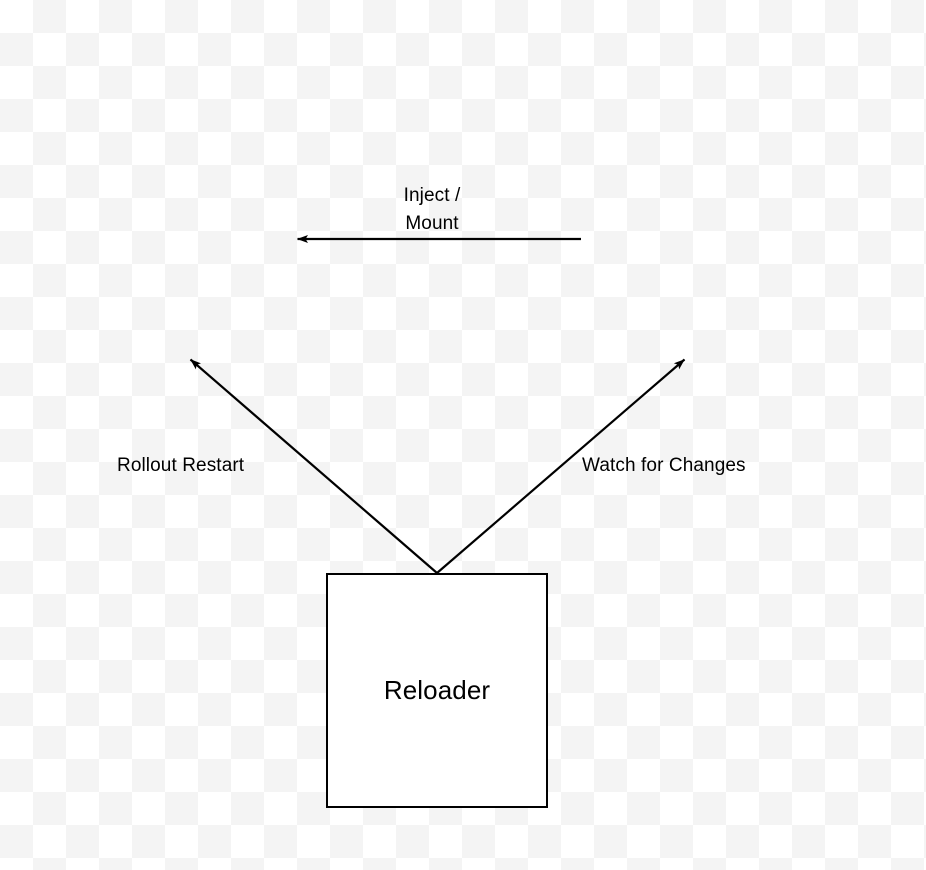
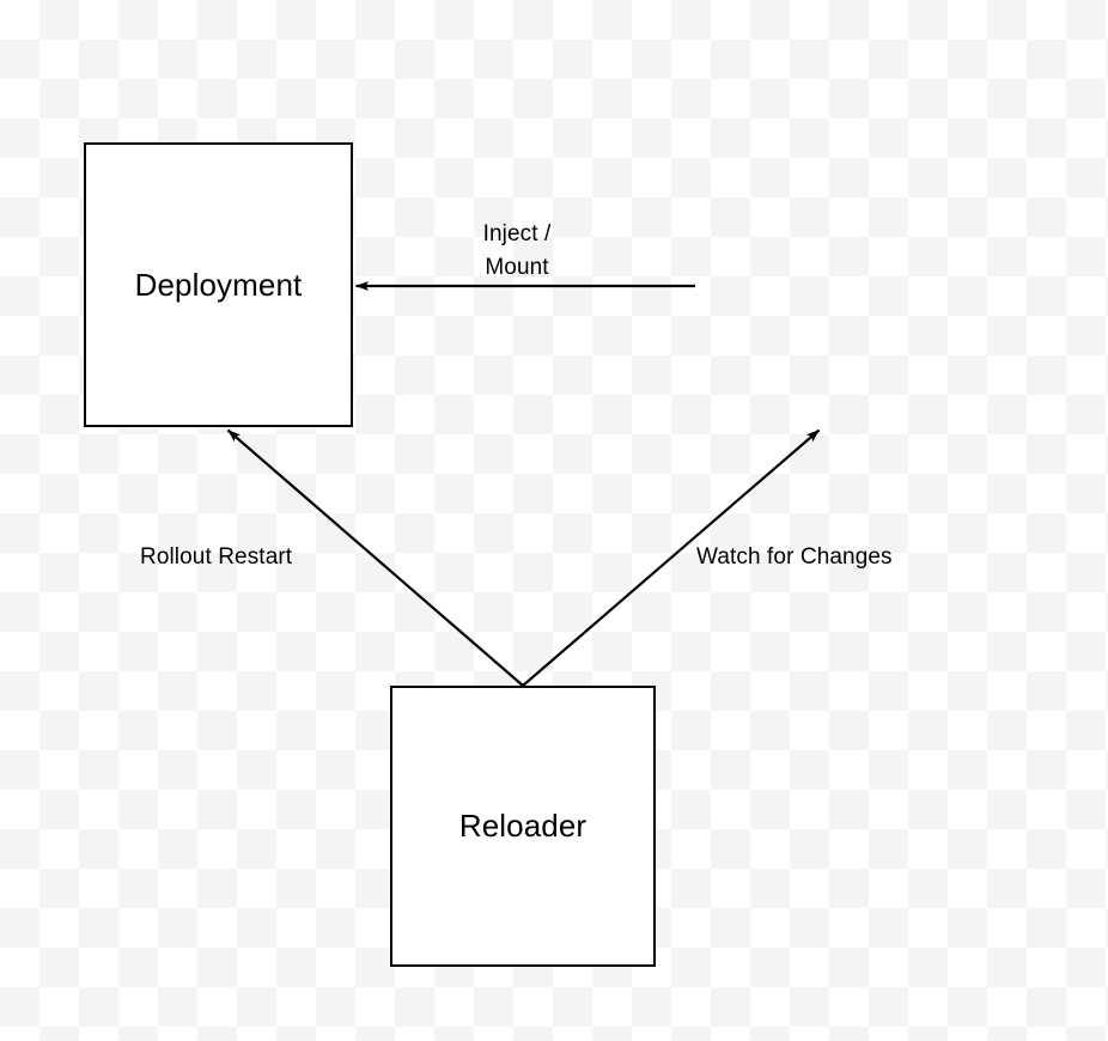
+ Deployment
  Reloader
  Inject /
  Mount
  Rollout Restart
  Watch for Changes
